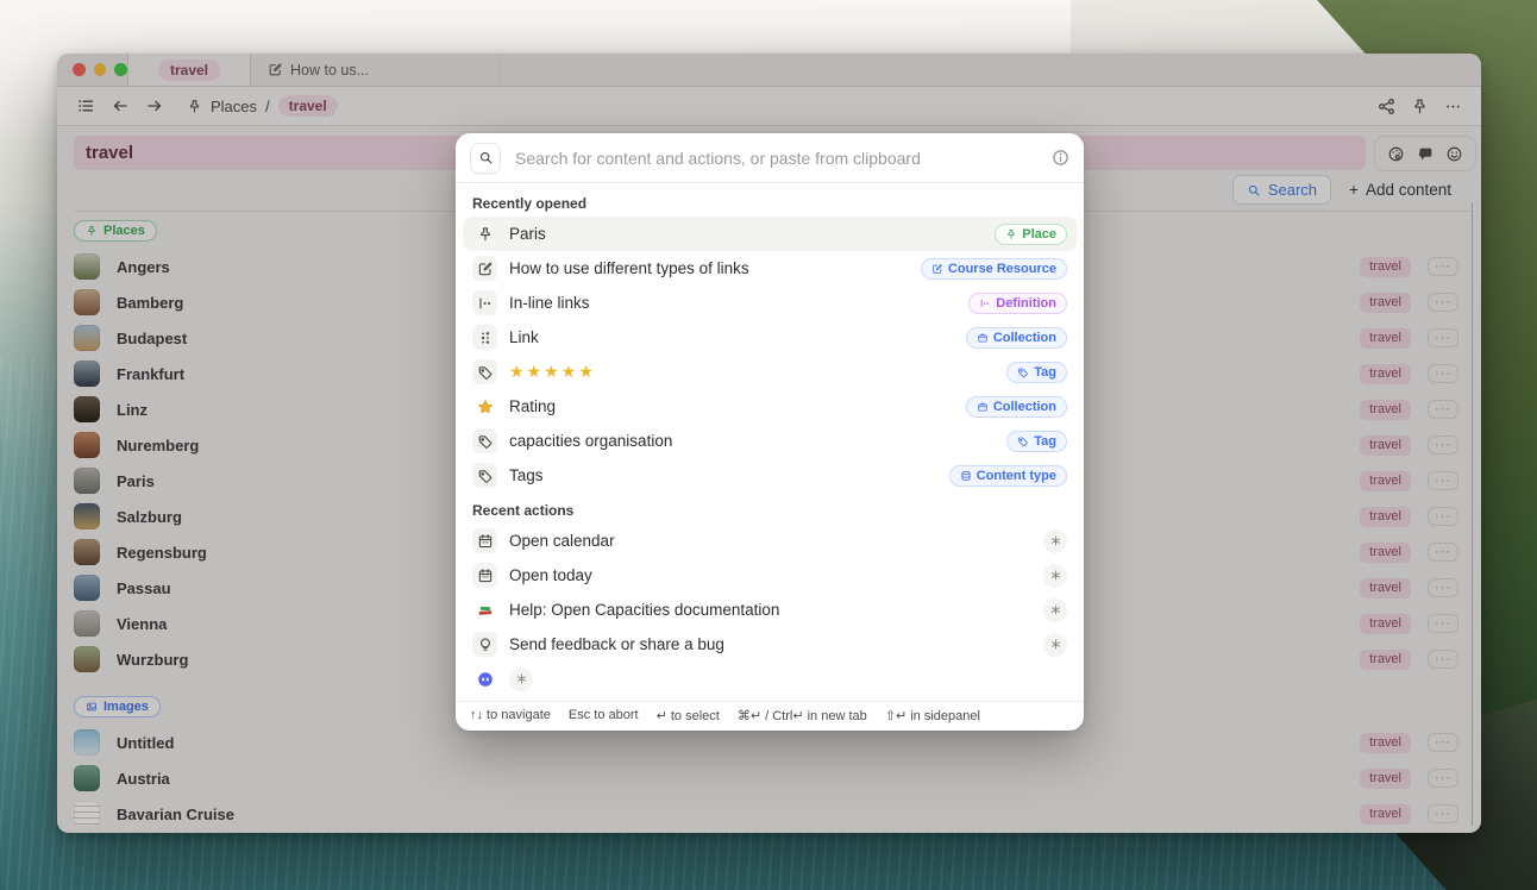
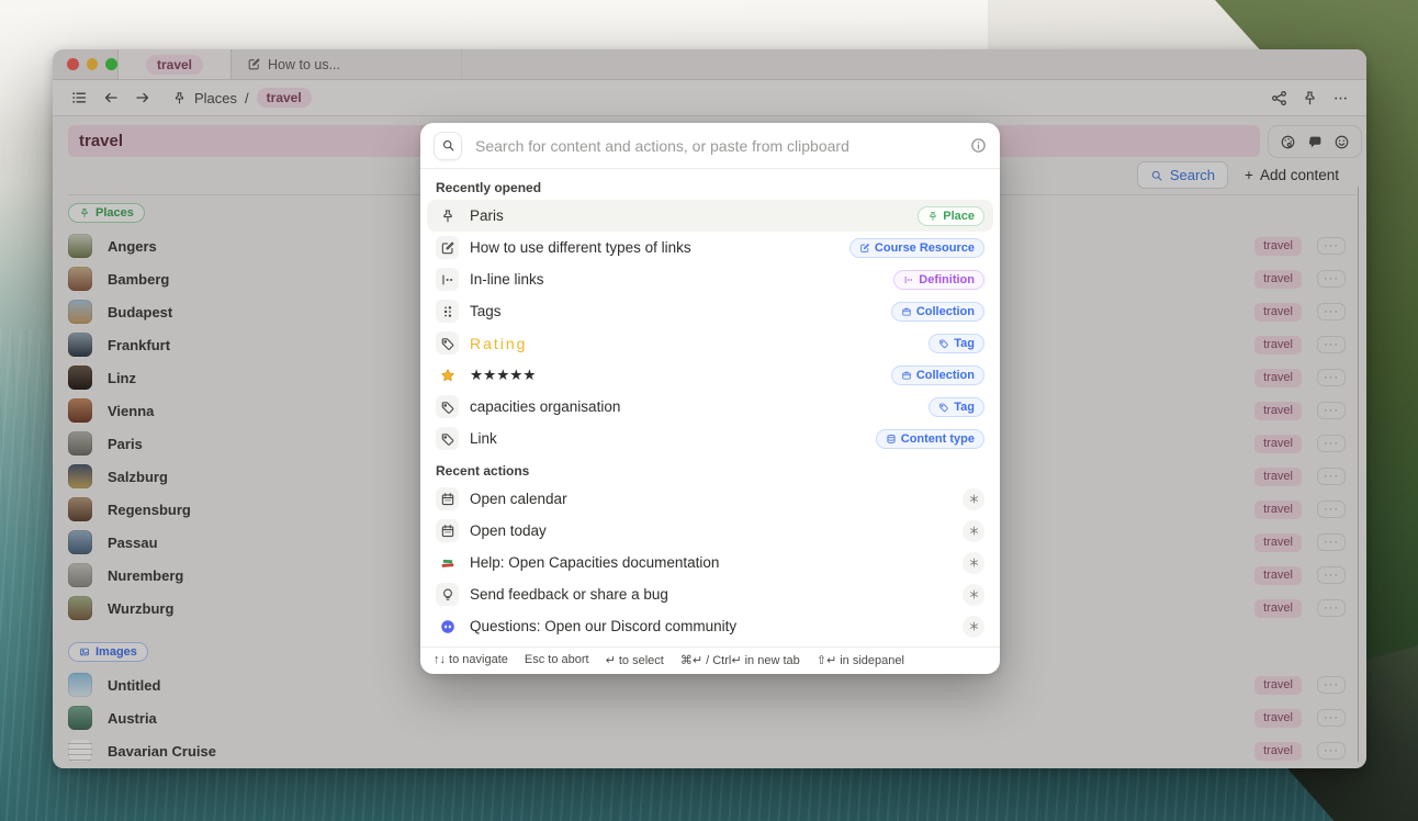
  travel
  How to us...
  Places
  /
  travel
  travel
  Search
  +
  Add content
  Places
  Angers
  travel
  ···
  Bamberg
  travel
  ···
  Budapest
  travel
  ···
  Frankfurt
  travel
  ···
  Linz
  travel
  ···
- Nuremberg
+ Vienna
  travel
  ···
  Paris
  travel
  ···
  Salzburg
  travel
  ···
  Regensburg
  travel
  ···
  Passau
  travel
  ···
- Vienna
+ Nuremberg
  travel
  ···
  Wurzburg
  travel
  ···
  Images
  Untitled
  travel
  ···
  Austria
  travel
  ···
  Bavarian Cruise
  travel
  ···
  Search for content and actions, or paste from clipboard
  Recently opened
  Paris
  Place
  How to use different types of links
  Course Resource
  In-line links
  Definition
- Link
+ Tags
  Collection
- ★★★★★
+ Rating
  Tag
- Rating
+ ★★★★★
  Collection
  capacities organisation
  Tag
- Tags
+ Link
  Content type
  Recent actions
  Open calendar
  Open today
  Help: Open Capacities documentation
  Send feedback or share a bug
+ Questions: Open our Discord community
  ↑↓ to navigate
  Esc to abort
  ↵ to select
  ⌘↵ / Ctrl↵ in new tab
  ⇧↵ in sidepanel
